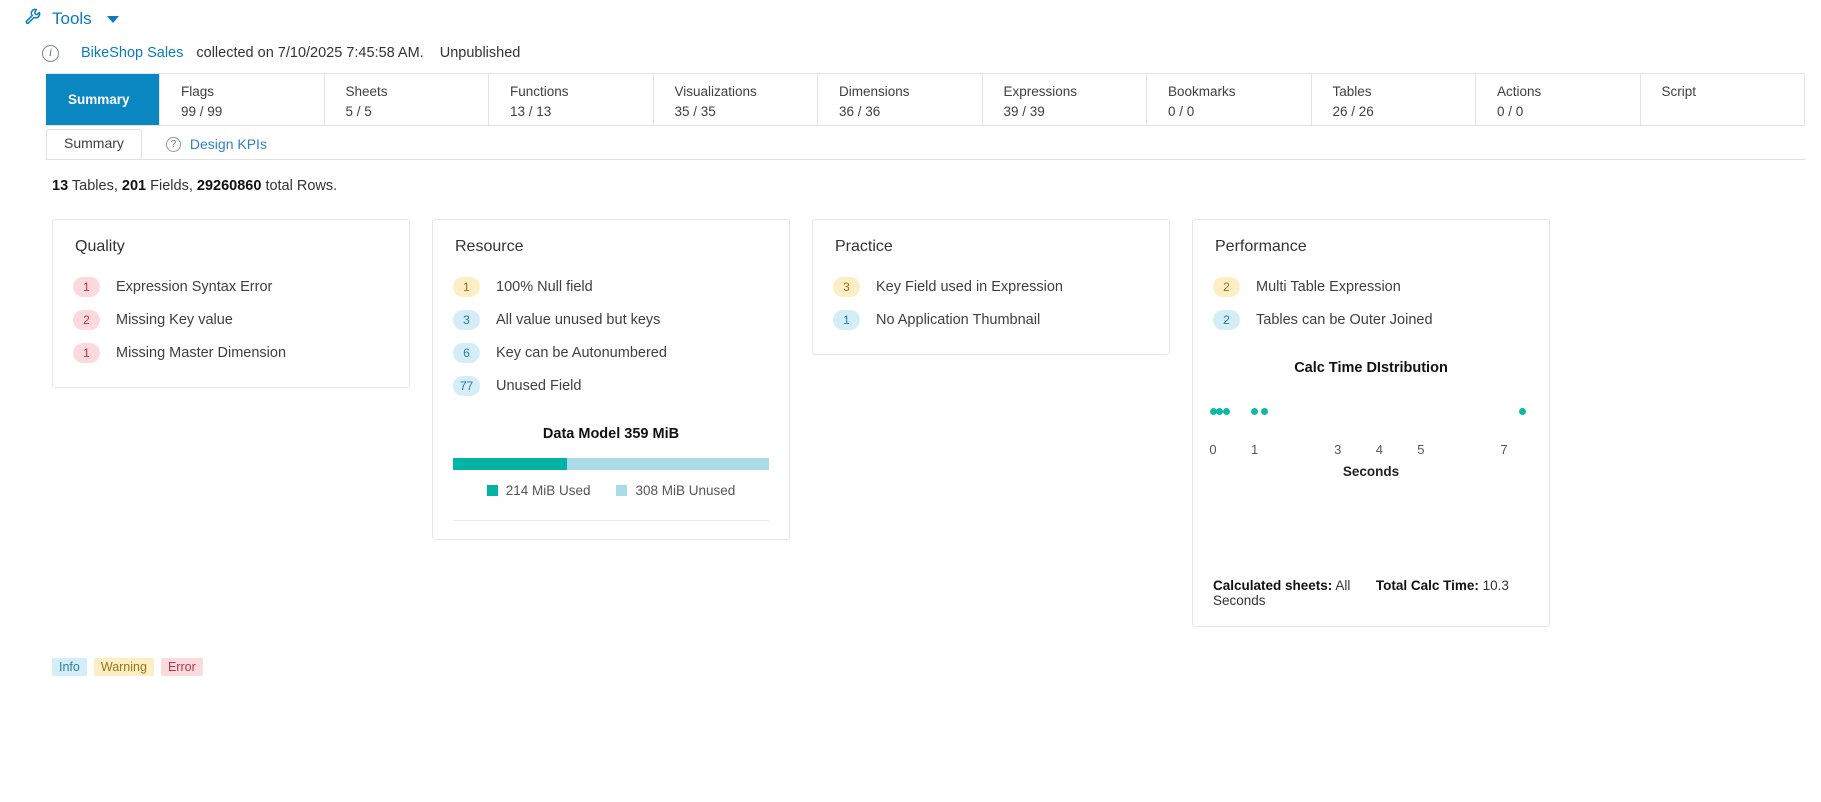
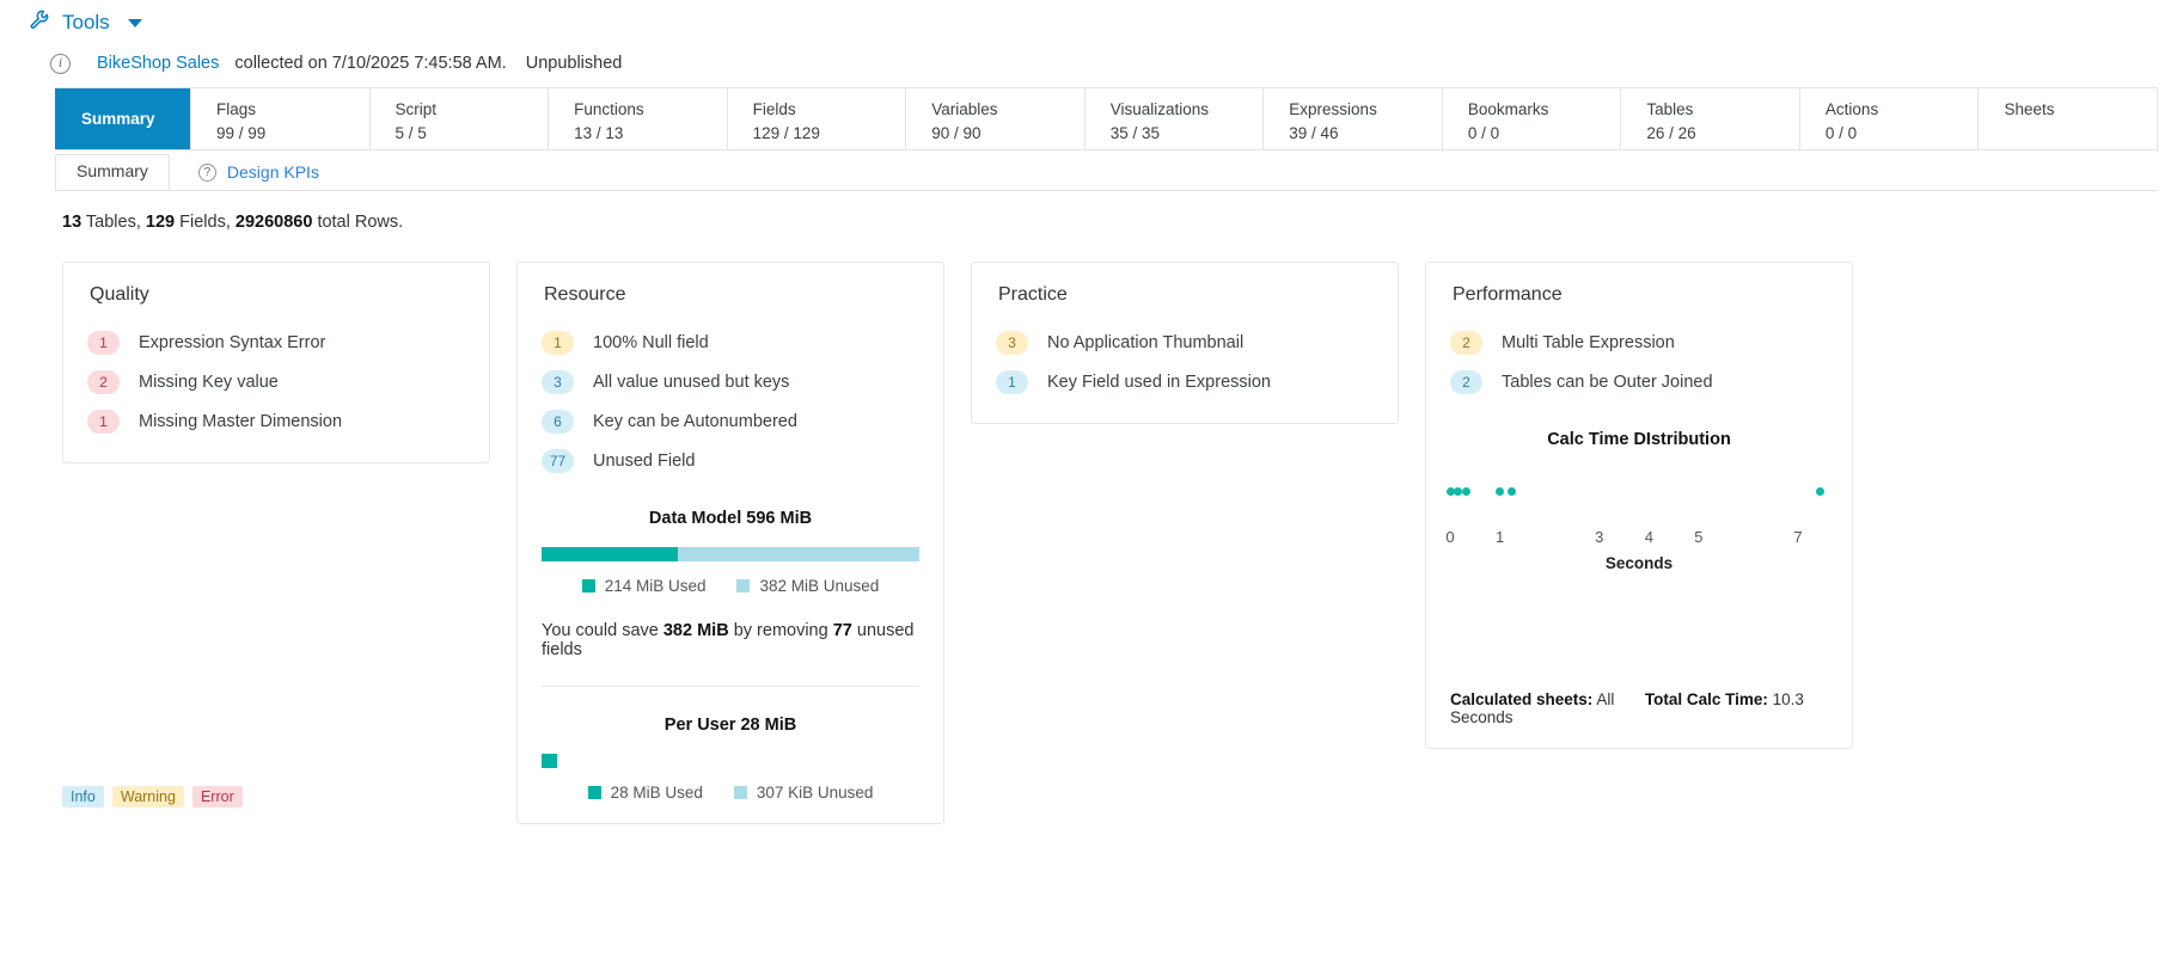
  Tools
  i
  BikeShop Sales
  collected on 7/10/2025 7:45:58 AM.
  Unpublished
  Summary
  Flags
  99 / 99
- Sheets
+ Script
  5 / 5
  Functions
  13 / 13
+ Fields
+ 129 / 129
+ Variables
+ 90 / 90
  Visualizations
  35 / 35
- Dimensions
- 36 / 36
  Expressions
- 39 / 39
+ 39 / 46
  Bookmarks
  0 / 0
  Tables
  26 / 26
  Actions
  0 / 0
- Script
+ Sheets
  Summary
  ?
  Design KPIs
- 13 Tables, 201 Fields, 29260860 total Rows.
+ 13 Tables, 129 Fields, 29260860 total Rows.
  Quality
  1
  Expression Syntax Error
  2
  Missing Key value
  1
  Missing Master Dimension
  Resource
  1
  100% Null field
  3
  All value unused but keys
  6
  Key can be Autonumbered
  77
  Unused Field
- Data Model 359 MiB
+ Data Model 596 MiB
  214 MiB Used
- 308 MiB Unused
+ 382 MiB Unused
+ You could save 382 MiB by removing 77 unused fields
+ Per User 28 MiB
+ 28 MiB Used
+ 307 KiB Unused
  Practice
  3
- Key Field used in Expression
+ No Application Thumbnail
  1
- No Application Thumbnail
+ Key Field used in Expression
  Performance
  2
  Multi Table Expression
  2
  Tables can be Outer Joined
  Calc Time DIstribution
  0
  1
  3
  4
  5
  7
  Seconds
  Calculated sheets: All Total Calc Time: 10.3 Seconds
  Info
  Warning
  Error
